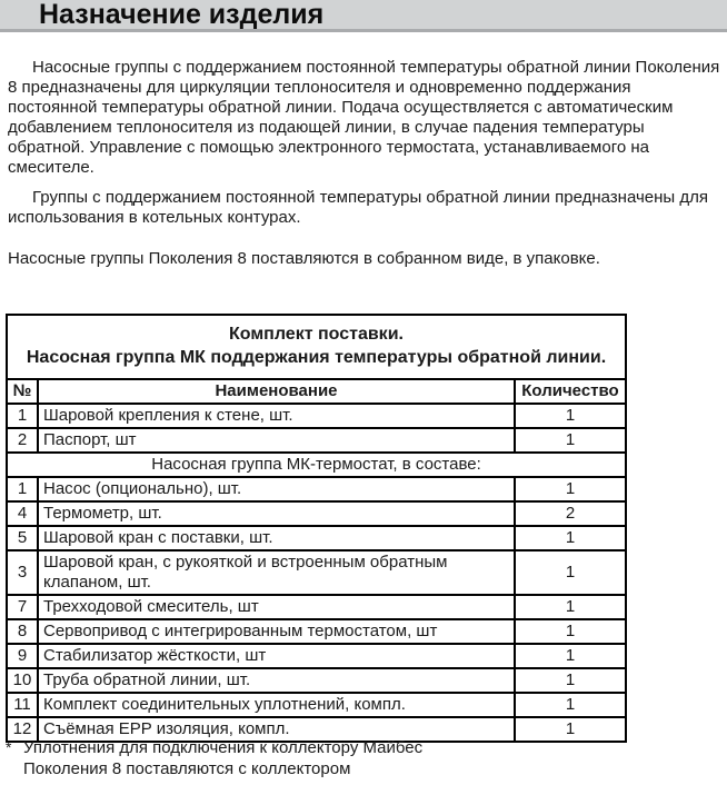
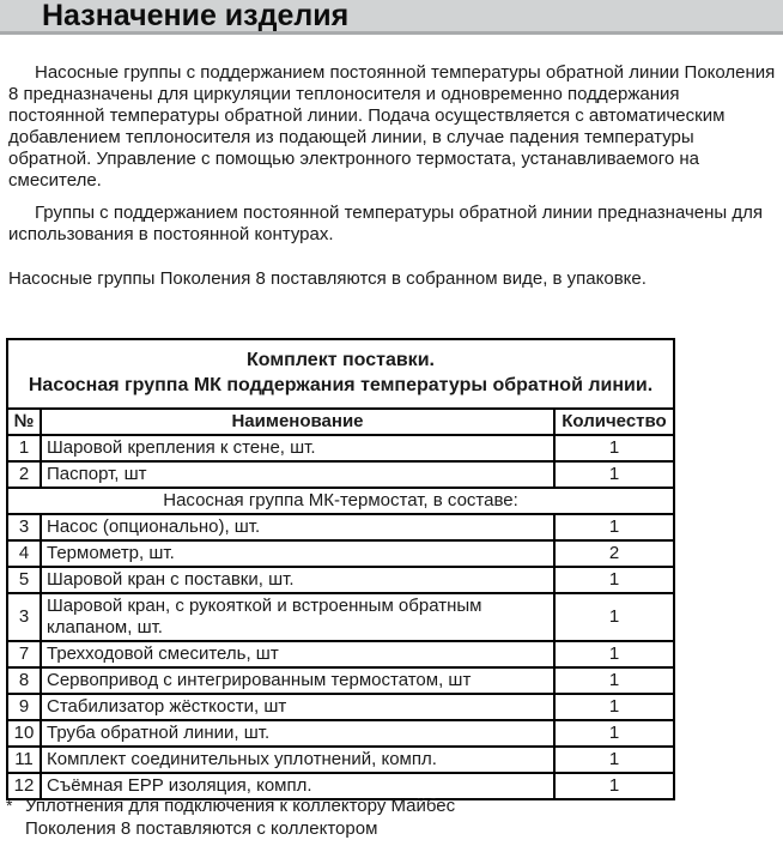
  Назначение изделия
  Насосные группы с поддержанием постоянной температуры обратной линии Поколения 8 предназначены для циркуляции теплоносителя и одновременно поддержания постоянной температуры обратной линии. Подача осуществляется с автоматическим добавлением теплоносителя из подающей линии, в случае падения температуры обратной. Управление с помощью электронного термостата, устанавливаемого на смесителе.
- Группы с поддержанием постоянной температуры обратной линии предназначены для использования в котельных контурах.
+ Группы с поддержанием постоянной температуры обратной линии предназначены для использования в постоянной контурах.
  Насосные группы Поколения 8 поставляются в собранном виде, в упаковке.
  Комплект поставки. Насосная группа МК поддержания температуры обратной линии.
  №	Наименование	Количество
  1	Шаровой крепления к стене, шт.	1
  2	Паспорт, шт	1
  Насосная группа МК-термостат, в составе:
- 1	Насос (опционально), шт.	1
+ 3	Насос (опционально), шт.	1
  4	Термометр, шт.	2
  5	Шаровой кран с поставки, шт.	1
  3	Шаровой кран, с рукояткой и встроенным обратным клапаном, шт.	1
  7	Трехходовой смеситель, шт	1
  8	Сервопривод с интегрированным термостатом, шт	1
  9	Стабилизатор жёсткости, шт	1
  10	Труба обратной линии, шт.	1
  11	Комплект соединительных уплотнений, компл.	1
  12	Съёмная EPP изоляция, компл.	1
  *
  Уплотнения для подключения к коллектору Майбес
  Поколения 8 поставляются с коллектором
